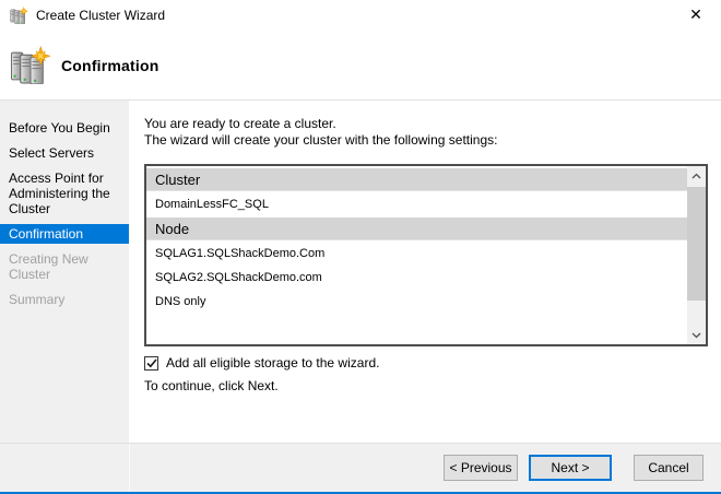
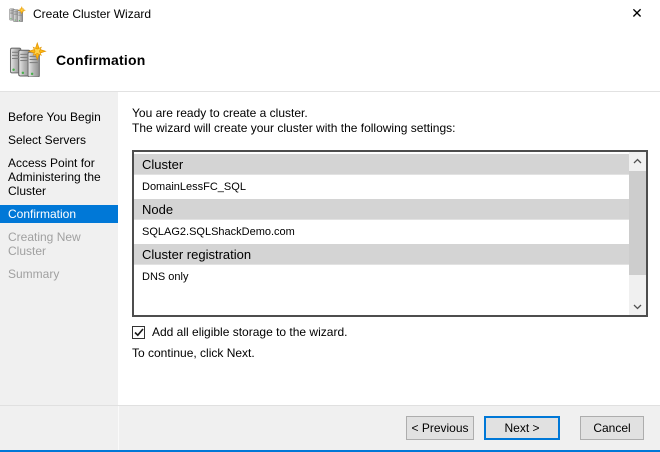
  Create Cluster Wizard
  ✕
  Confirmation
  Before You Begin
  Select Servers
  Access Point for Administering the Cluster
  Confirmation
  Creating New Cluster
  Summary
  You are ready to create a cluster.
  The wizard will create your cluster with the following settings:
  Cluster
  DomainLessFC_SQL
  Node
- SQLAG1.SQLShackDemo.Com
  SQLAG2.SQLShackDemo.com
+ Cluster registration
  DNS only
  Add all eligible storage to the wizard.
  To continue, click Next.
  < Previous
  Next >
  Cancel
